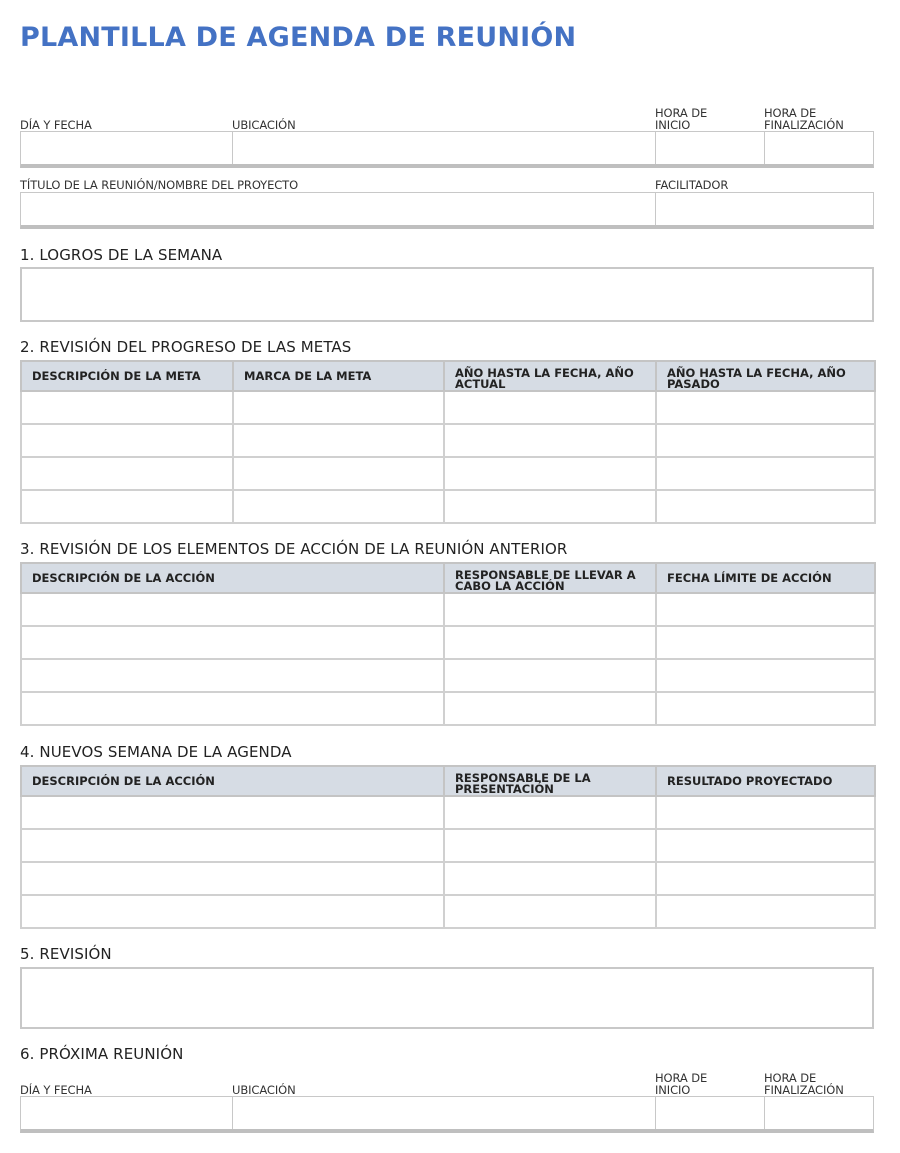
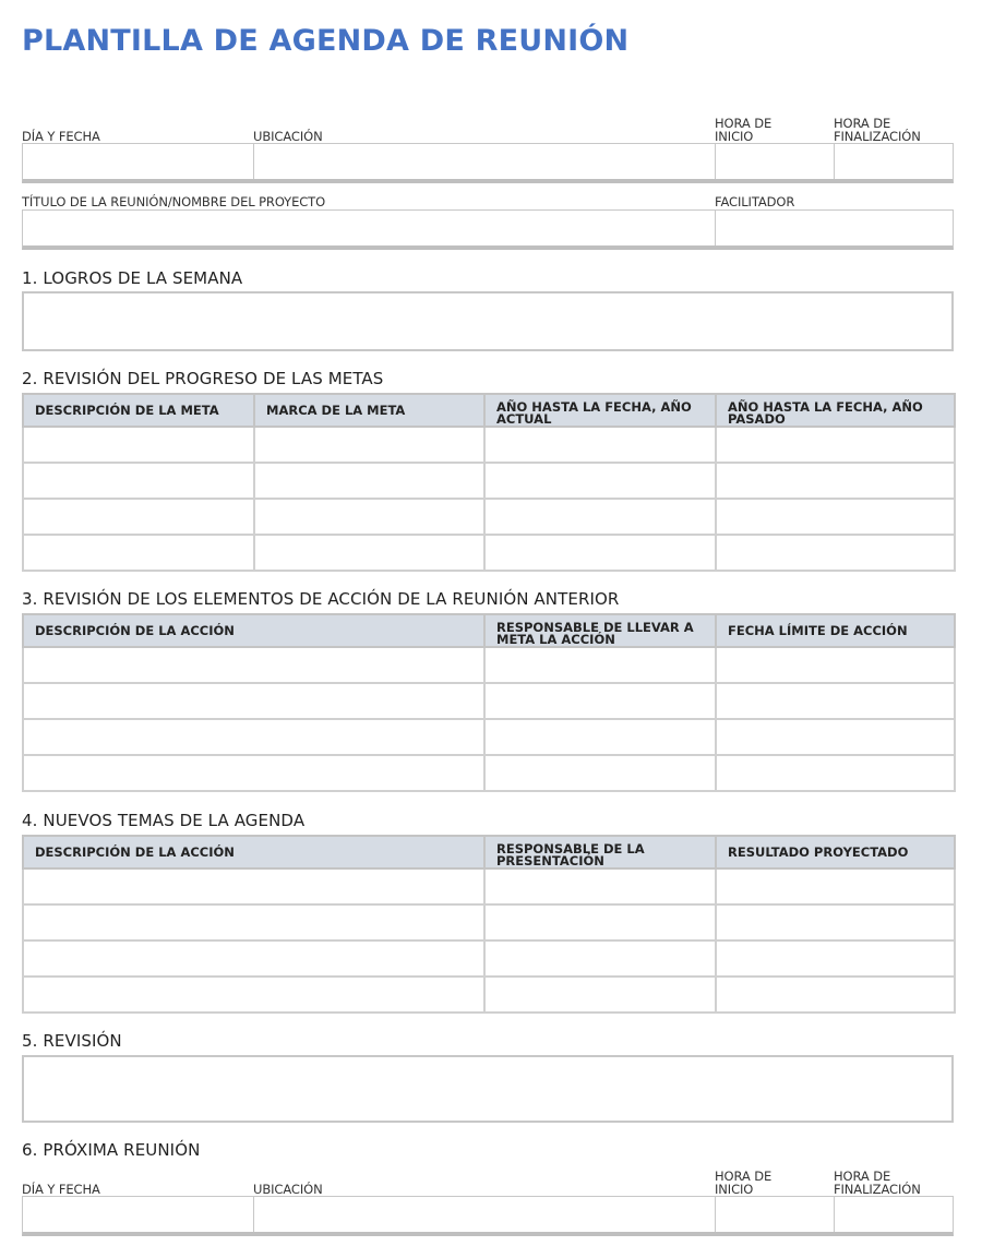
  PLANTILLA DE AGENDA DE REUNIÓN
  DÍA Y FECHA
  UBICACIÓN
  HORA DE
  INICIO
  HORA DE
  FINALIZACIÓN
  TÍTULO DE LA REUNIÓN/NOMBRE DEL PROYECTO
  FACILITADOR
  1. LOGROS DE LA SEMANA
  2. REVISIÓN DEL PROGRESO DE LAS METAS
  DESCRIPCIÓN DE LA META	MARCA DE LA META	AÑO HASTA LA FECHA, AÑO ACTUAL	AÑO HASTA LA FECHA, AÑO PASADO
  3. REVISIÓN DE LOS ELEMENTOS DE ACCIÓN DE LA REUNIÓN ANTERIOR
- DESCRIPCIÓN DE LA ACCIÓN	RESPONSABLE DE LLEVAR A CABO LA ACCIÓN	FECHA LÍMITE DE ACCIÓN
+ DESCRIPCIÓN DE LA ACCIÓN	RESPONSABLE DE LLEVAR A META LA ACCIÓN	FECHA LÍMITE DE ACCIÓN
- 4. NUEVOS SEMANA DE LA AGENDA
+ 4. NUEVOS TEMAS DE LA AGENDA
  DESCRIPCIÓN DE LA ACCIÓN	RESPONSABLE DE LA PRESENTACIÓN	RESULTADO PROYECTADO
  5. REVISIÓN
  6. PRÓXIMA REUNIÓN
  DÍA Y FECHA
  UBICACIÓN
  HORA DE
  INICIO
  HORA DE
  FINALIZACIÓN
